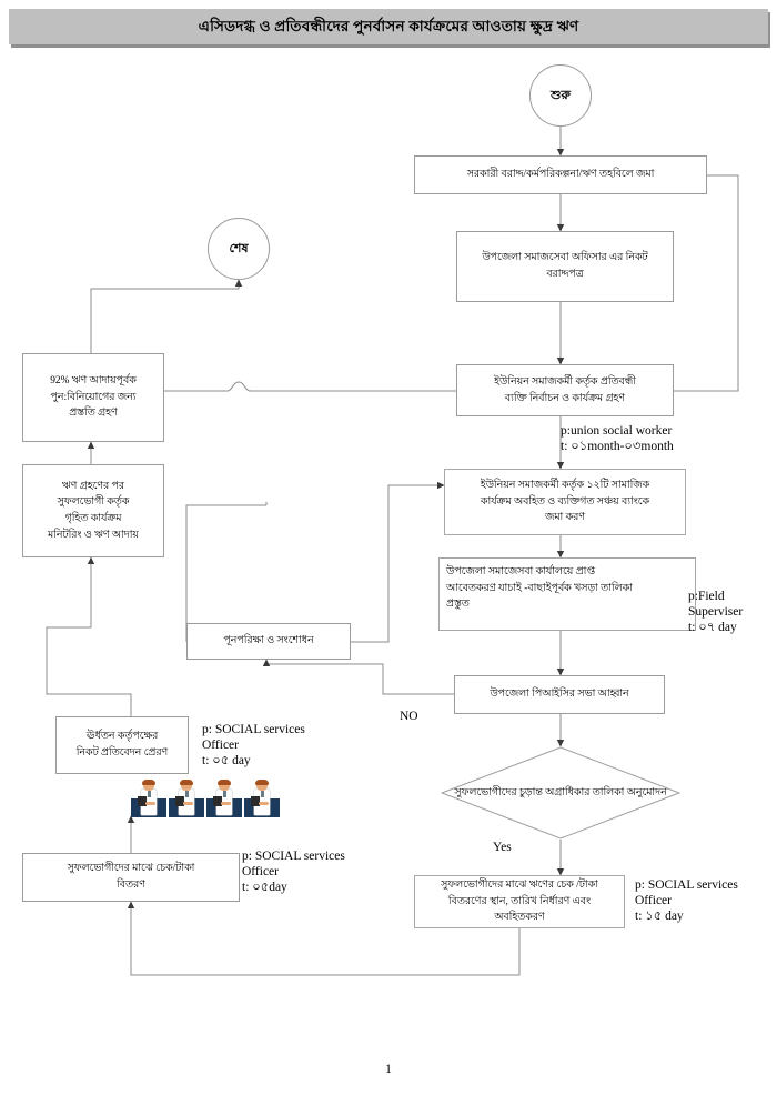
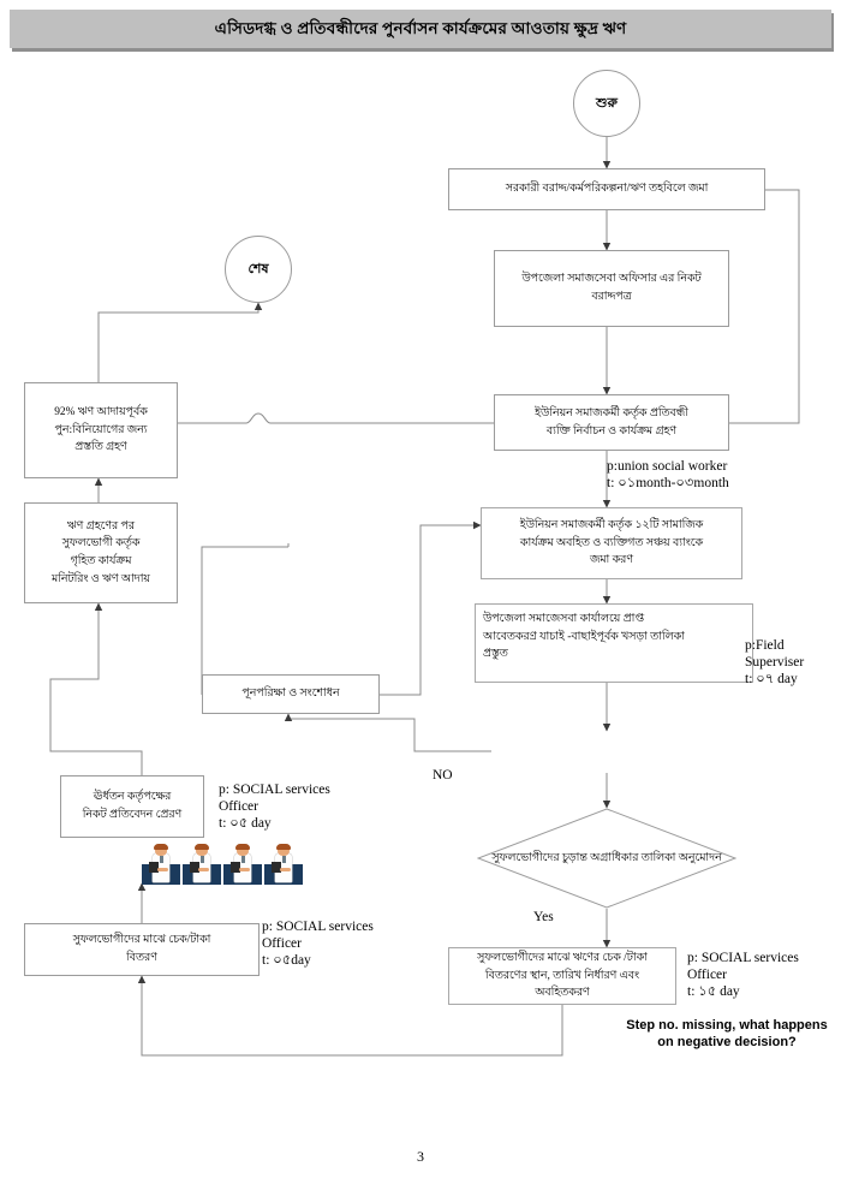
  এসিডদগ্ধ ও প্রতিবন্ধীদের পুনর্বাসন কার্যক্রমের আওতায় ক্ষুদ্র ঋণ
  শুরু
  সরকারী বরাদ্দ/কর্মপরিকল্পনা/ঋণ তহবিলে জমা
  উপজেলা সমাজসেবা অফিসার এর নিকট
  বরাদ্দপত্র
  ইউনিয়ন সমাজকর্মী কর্তৃক প্রতিবন্ধী
  ব্যক্তি নির্বাচন ও কার্যক্রম গ্রহণ
  p:union social worker
  t: ০১month-০৩month
  ইউনিয়ন সমাজকর্মী কর্তৃক ১২টি সামাজিক
  কার্যক্রম অবহিত ও ব্যক্তিগত সঞ্চয় ব্যাংকে
  জমা করণ
  উপজেলা সমাজেসবা কার্যালয়ে প্রাপ্ত
  আবেতকরণ্র যাচাই -বাছাইপূর্বক খসড়া তালিকা
  প্রস্তুত
  p:Field
  Superviser
  t: ০৭ day
- উপজেলা পিআইসির সভা আহ্বান
  NO
  সুফলভোগীদের চুড়ান্ত অগ্রাধিকার তালিকা অনুমোদন
  Yes
  সুফলভোগীদের মাঝে ঋণের চেক /টাকা
  বিতরণের স্থান, তারিখ নির্ধারণ এবং
  অবহিতকরণ
  p: SOCIAL services
  Officer
  t: ১৫ day
+ Step no. missing, what happens on negative decision?
  শেষ
  92% ঋণ আদায়পূর্বক
  পুন:বিনিয়োগের জন্য
  প্রস্ততি গ্রহণ
  ঋণ গ্রহণের পর
  সুফলভোগী কর্তৃক
  গৃহিত কার্যক্রম
  মনিটরিং ও ঋণ আদায়
  পূনপরিক্ষা ও সংশোধন
  ঊর্ধতন কর্তৃপক্ষের
  নিকট প্রতিবেদন প্রেরণ
  p: SOCIAL services
  Officer
  t: ০৫ day
  সুফলভোগীদের মাঝে চেক/টাকা
  বিতরণ
  p: SOCIAL services
  Officer
  t: ০৫day
- 1
+ 3
